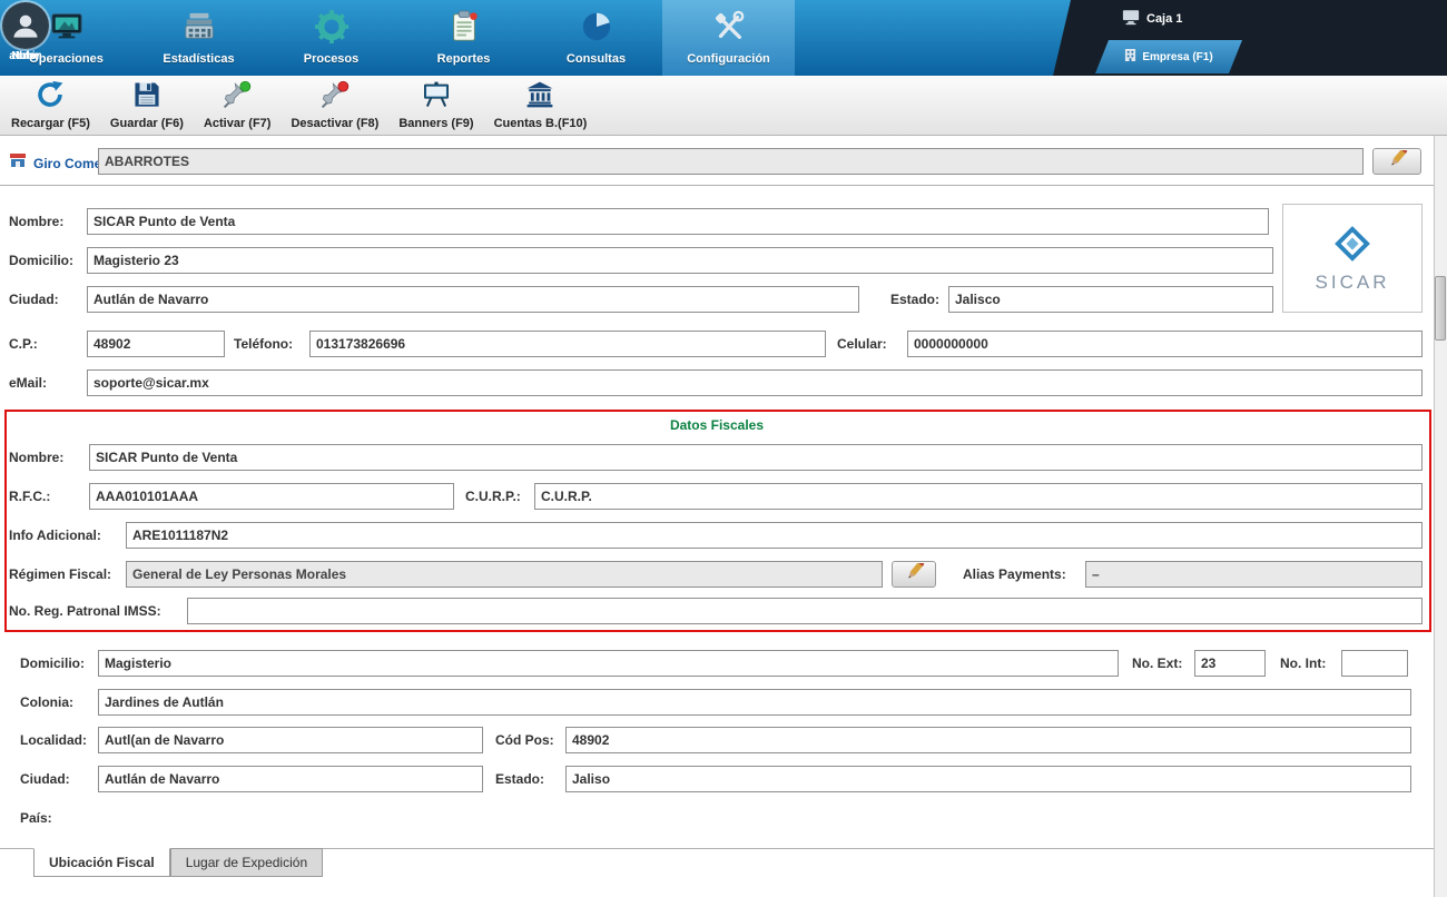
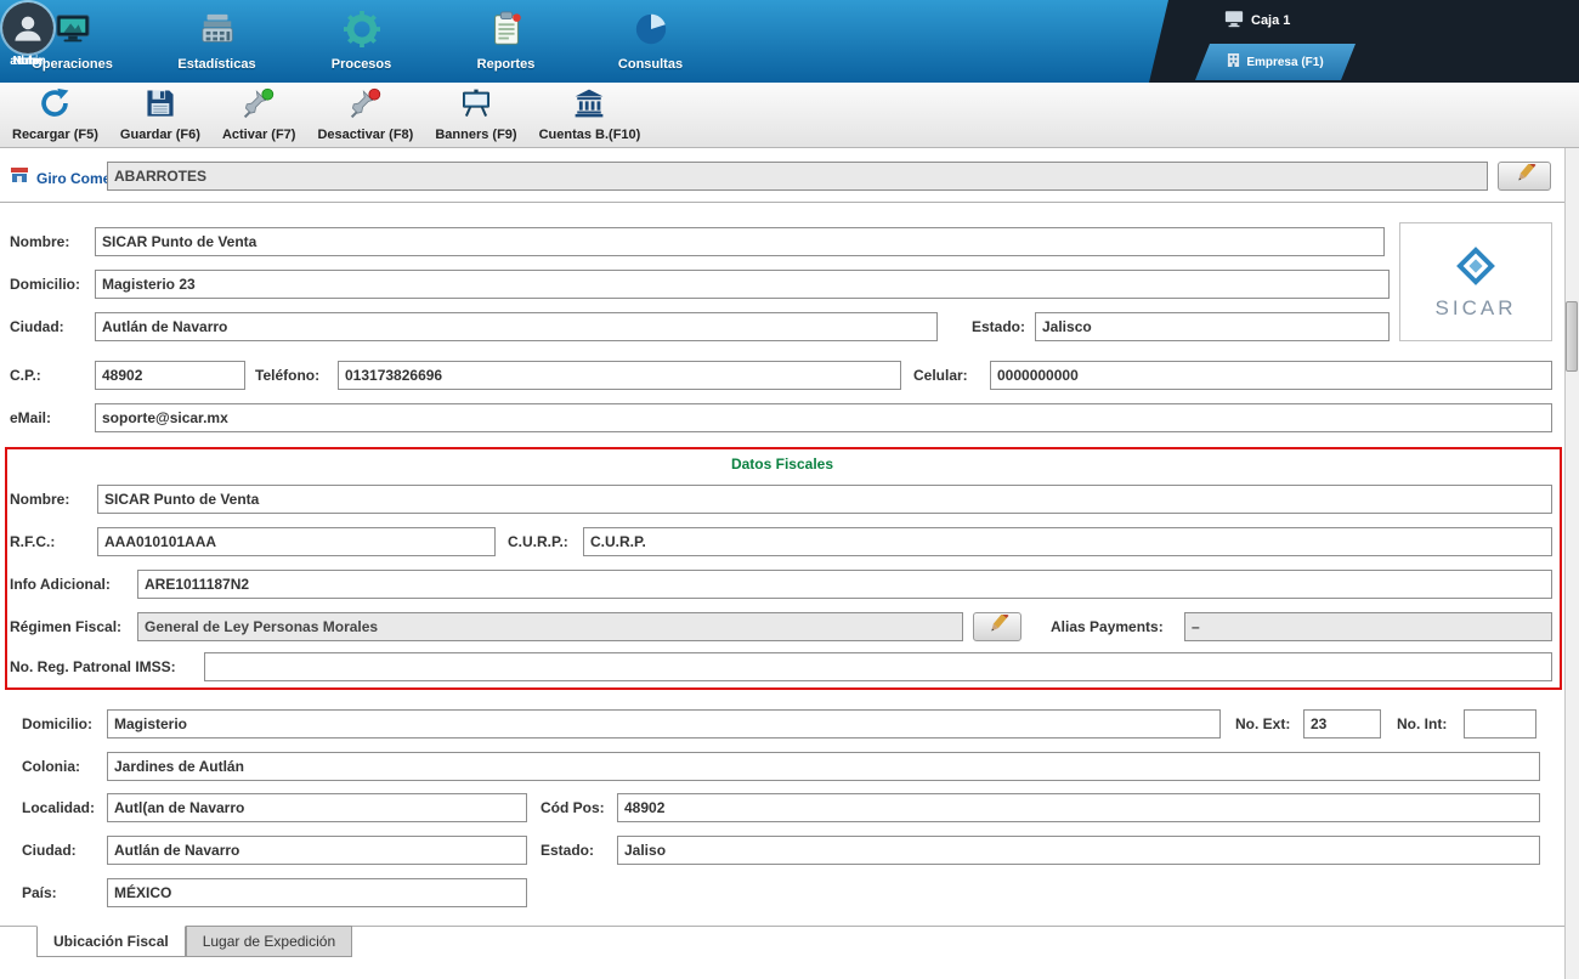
  Operaciones
  Estadísticas
  Procesos
  Reportes
  Consultas
- Configuración
  Caja 1
  Empresa (F1)
  Nube
  Info
  admin
  Recargar (F5)
  Guardar (F6)
  Activar (F7)
  Desactivar (F8)
  Banners (F9)
  Cuentas B.(F10)
  ABARROTES
  Nombre:
  SICAR Punto de Venta
  SICAR
  Domicilio:
  Magisterio 23
  Ciudad:
  Autlán de Navarro
  Estado:
  Jalisco
  C.P.:
  48902
  Teléfono:
  013173826696
  Celular:
  0000000000
  eMail:
  soporte@sicar.mx
  Datos Fiscales
  Nombre:
  SICAR Punto de Venta
  R.F.C.:
  AAA010101AAA
  C.U.R.P.:
  C.U.R.P.
  Info Adicional:
  ARE1011187N2
  Régimen Fiscal:
  General de Ley Personas Morales
  Alias Payments:
  –
  No. Reg. Patronal IMSS:
  Domicilio:
  Magisterio
  No. Ext:
  23
  No. Int:
  Colonia:
  Jardines de Autlán
  Localidad:
  Autl(an de Navarro
  Cód Pos:
  48902
  Ciudad:
  Autlán de Navarro
  Estado:
  Jaliso
  País:
+ MÉXICO
  Ubicación Fiscal
  Lugar de Expedición
